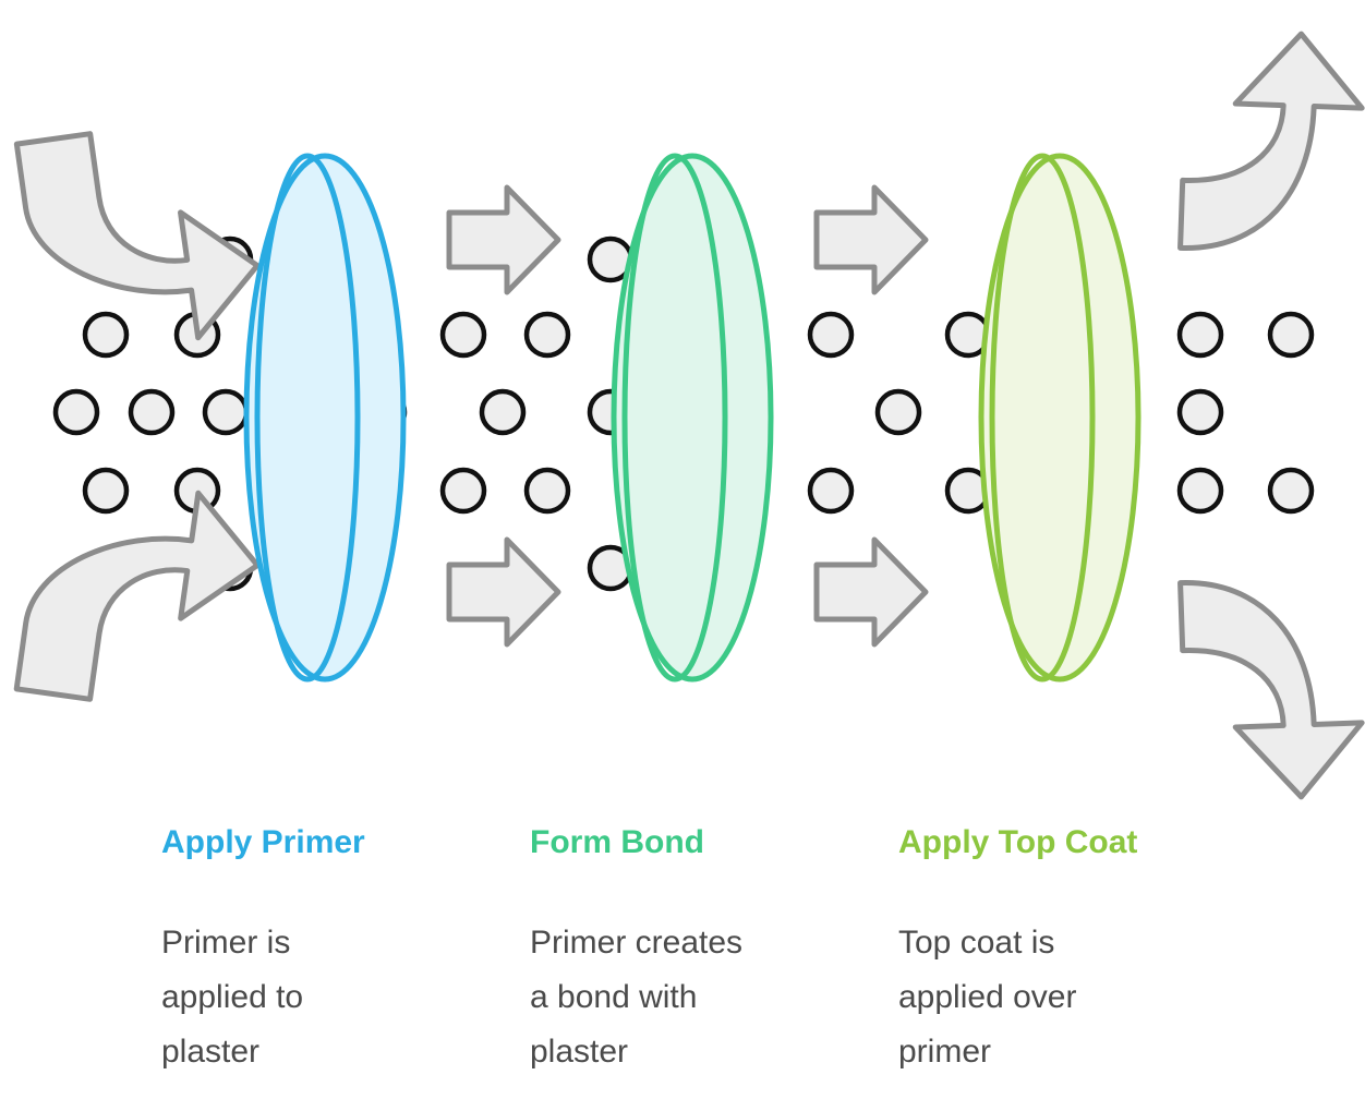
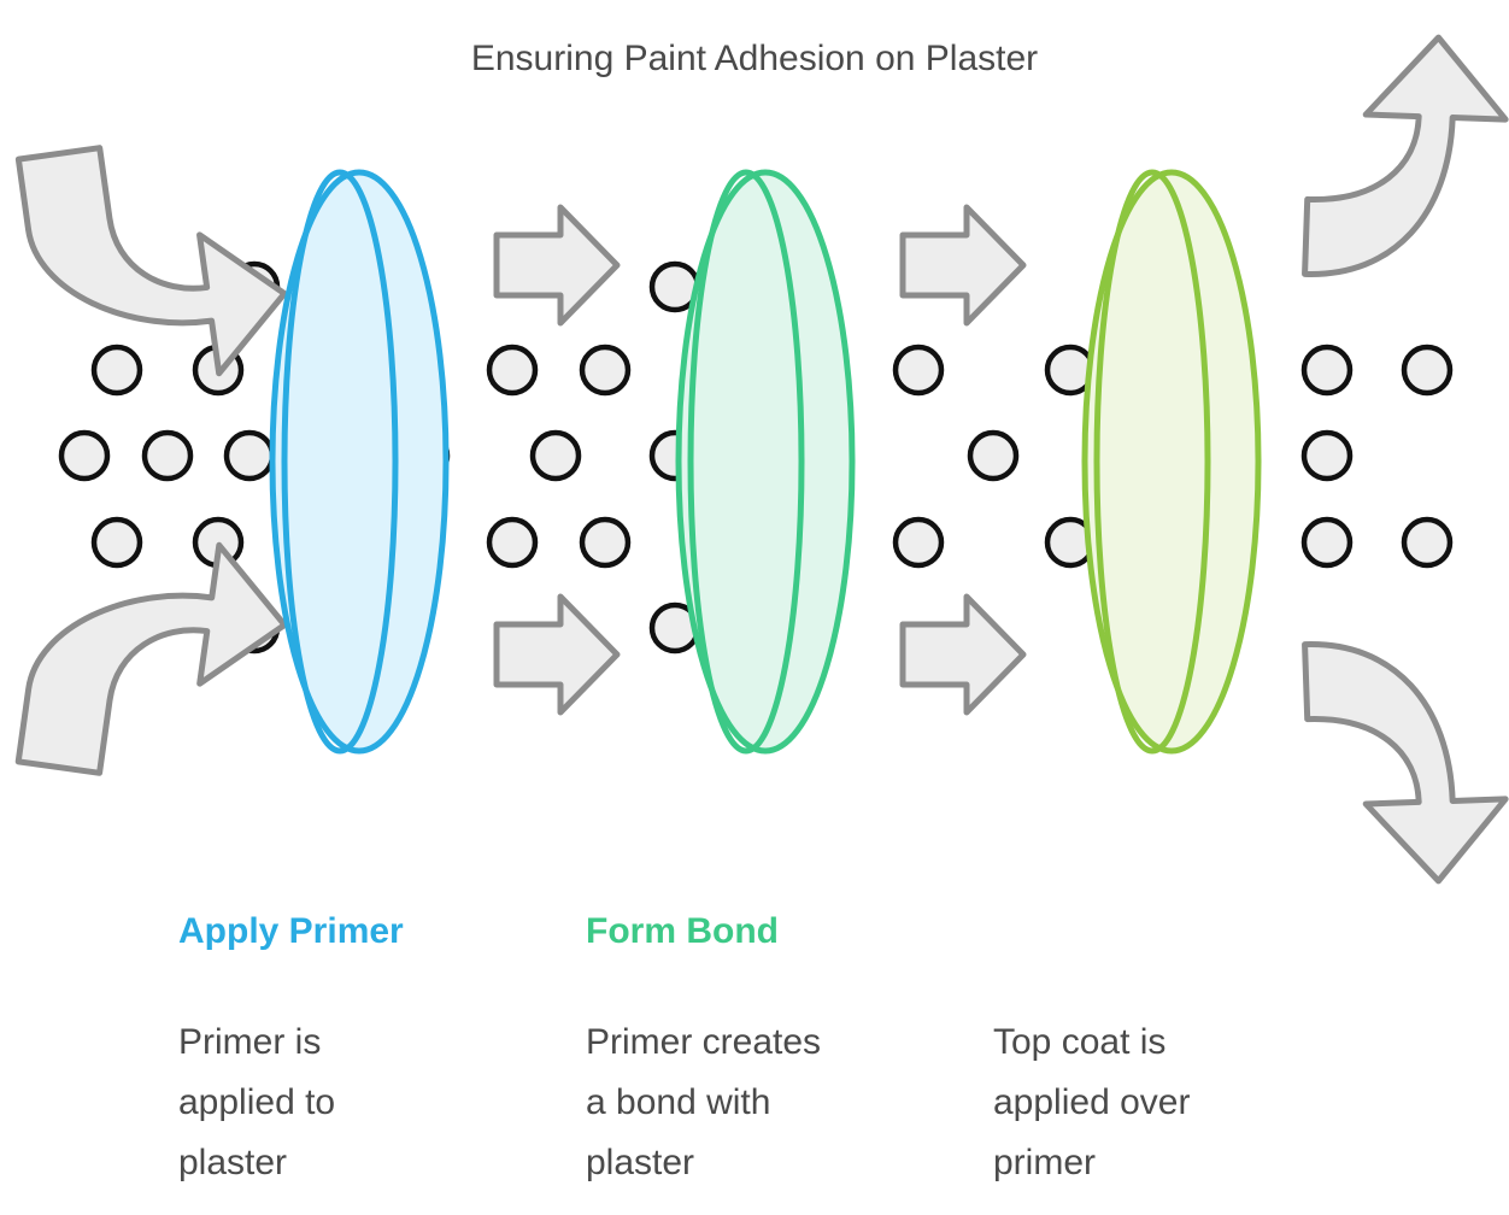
+ Ensuring Paint Adhesion on Plaster
  Apply Primer
  Primer is applied to plaster
  Form Bond
  Primer creates a bond with plaster
- Apply Top Coat
  Top coat is applied over primer
